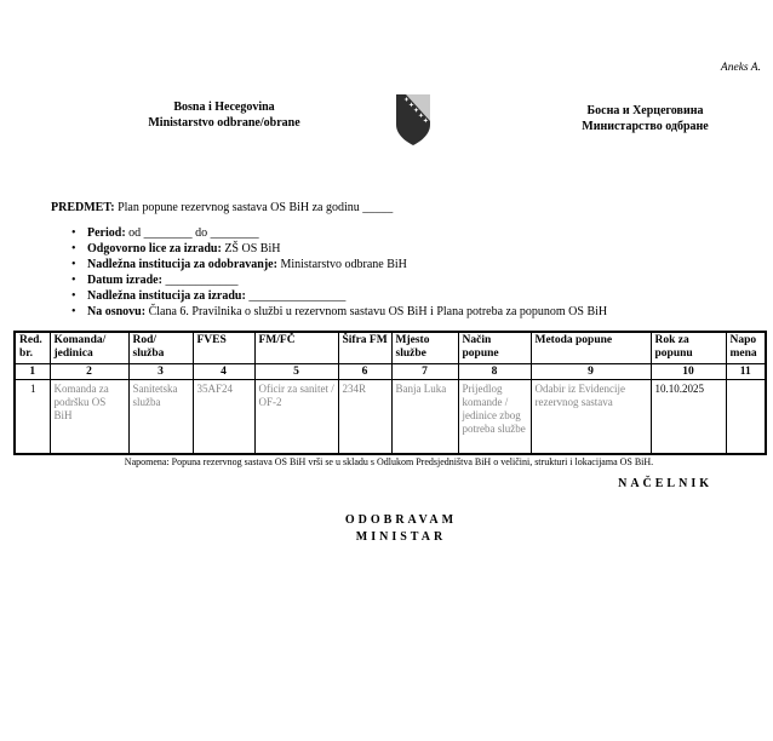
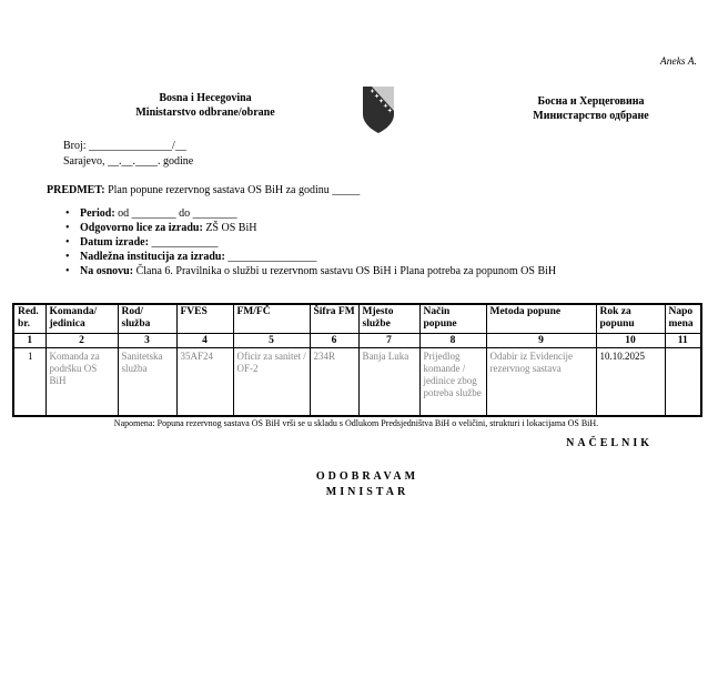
  Aneks A.
  Bosna i Hecegovina
  Ministarstvo odbrane/obrane
  Босна и Херцеговина
  Министарство одбране
+ Broj: _______________/__
+ Sarajevo, __.__.____. godine
  PREDMET: Plan popune rezervnog sastava OS BiH za godinu _____
  Period: od ________ do ________
  Odgovorno lice za izradu: ZŠ OS BiH
- Nadležna institucija za odobravanje: Ministarstvo odbrane BiH
  Datum izrade: ____________
  Nadležna institucija za izradu: ________________
  Na osnovu: Člana 6. Pravilnika o službi u rezervnom sastavu OS BiH i Plana potreba za popunom OS BiH
  Red. br.	Komanda/ jedinica	Rod/ služba	FVES	FM/FČ	Šifra FM	Mjesto službe	Način popune	Metoda popune	Rok za popunu	Napo mena
  1	2	3	4	5	6	7	8	9	10	11
  1	Komanda za podršku OS BiH	Sanitetska služba	35AF24	Oficir za sanitet / OF-2	234R	Banja Luka	Prijedlog komande / jedinice zbog potreba službe	Odabir iz Evidencije rezervnog sastava	10.10.2025
  Napomena: Popuna rezervnog sastava OS BiH vrši se u skladu s Odlukom Predsjedništva BiH o veličini, strukturi i lokacijama OS BiH.
  NAČELNIK
  ODOBRAVAM
  MINISTAR
